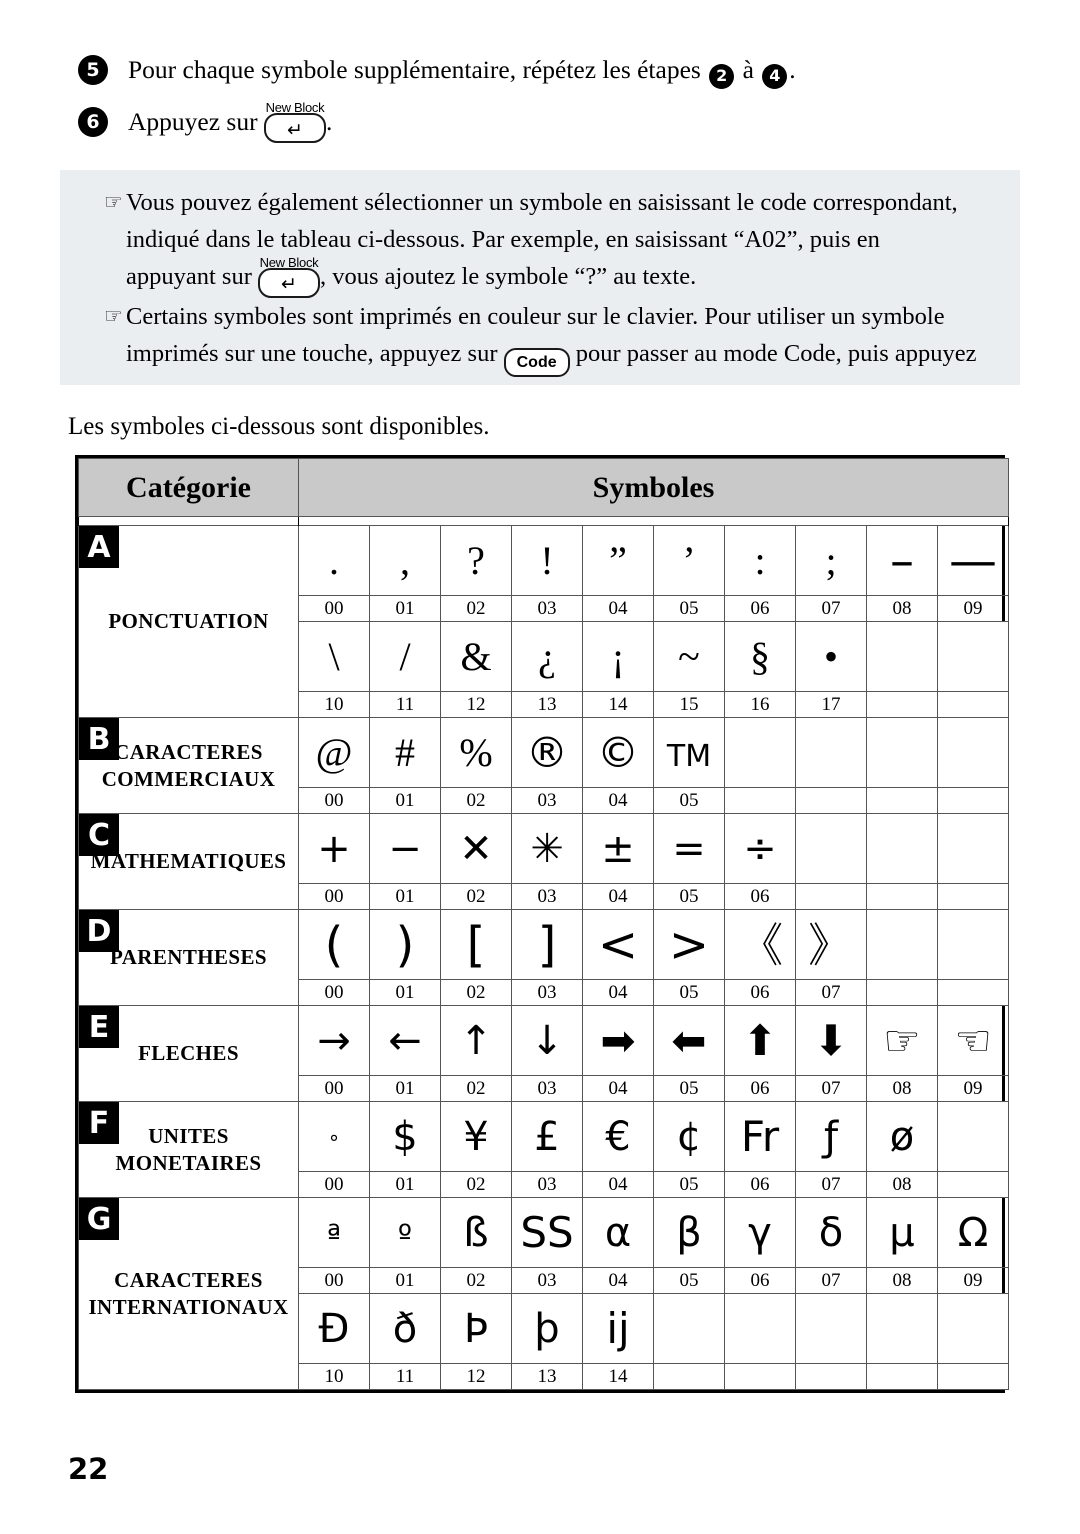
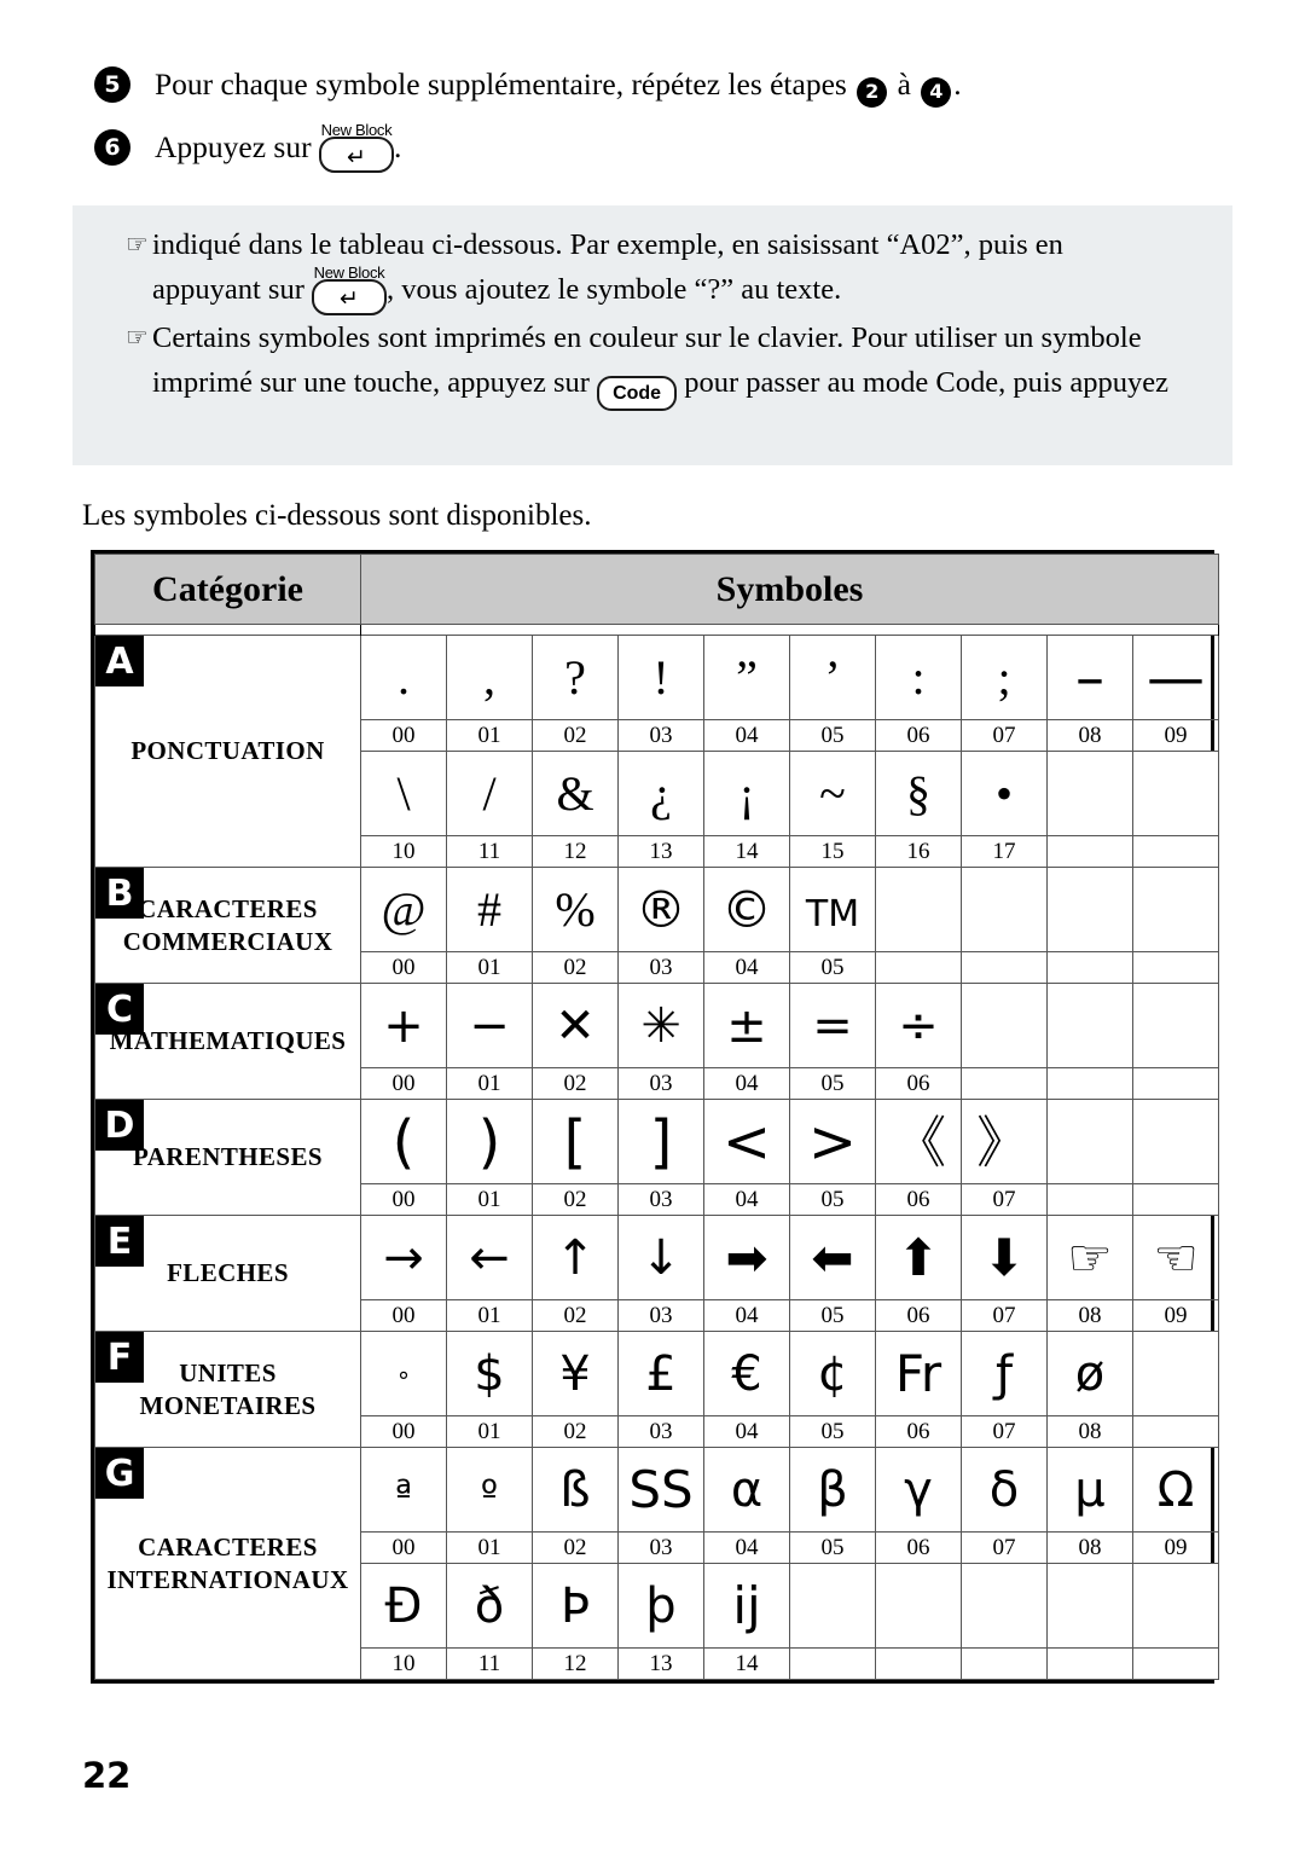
  5
  Pour chaque symbole supplémentaire, répétez les étapes 2 à 4 .
  6
  Appuyez sur
  New Block
  ↵ .
  ☞
- Vous pouvez également sélectionner un symbole en saisissant le code correspondant,
  indiqué dans le tableau ci-dessous. Par exemple, en saisissant “A02”, puis en
  appuyant sur
  New Block
  ↵ , vous ajoutez le symbole “?” au texte.
  ☞
  Certains symboles sont imprimés en couleur sur le clavier. Pour utiliser un symbole
- imprimés sur une touche, appuyez sur Code pour passer au mode Code, puis appuyez
+ imprimé sur une touche, appuyez sur Code pour passer au mode Code, puis appuyez
  Les symboles ci-dessous sont disponibles.
  Catégorie	Symboles
  APONCTUATION	.	,	?	!	”	’	:	;	–	—
  00	01	02	03	04	05	06	07	08	09
  \	/	&	¿	¡	~	§	•
  10	11	12	13	14	15	16	17
  B CARACTERESCOMMERCIAUX	@	#	%	®	©	TM
  00	01	02	03	04	05
  CMATHEMATIQUES	+	−	✕	✳	±	=	÷
  00	01	02	03	04	05	06
  DPARENTHESES	(	)	[	]	<	>	《	》
  00	01	02	03	04	05	06	07
  EFLECHES	→	←	↑	↓	➡	⬅	⬆	⬇	☞	☜
  00	01	02	03	04	05	06	07	08	09
  F UNITESMONETAIRES	°	$	¥	£	€	¢	Fr	ƒ	ø
  00	01	02	03	04	05	06	07	08
  GCARACTERESINTERNATIONAUX	ª	º	ß	SS	α	β	γ	δ	μ	Ω
  00	01	02	03	04	05	06	07	08	09
  Đ	ð	Þ	þ	ij
  10	11	12	13	14
  22
